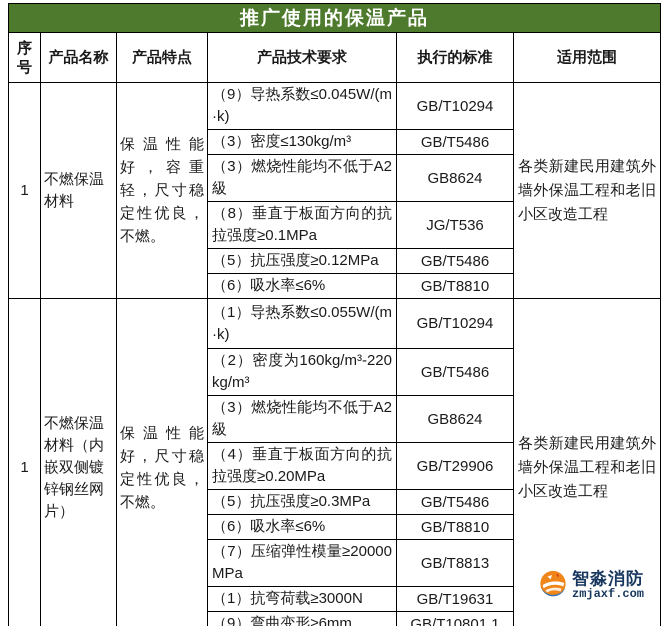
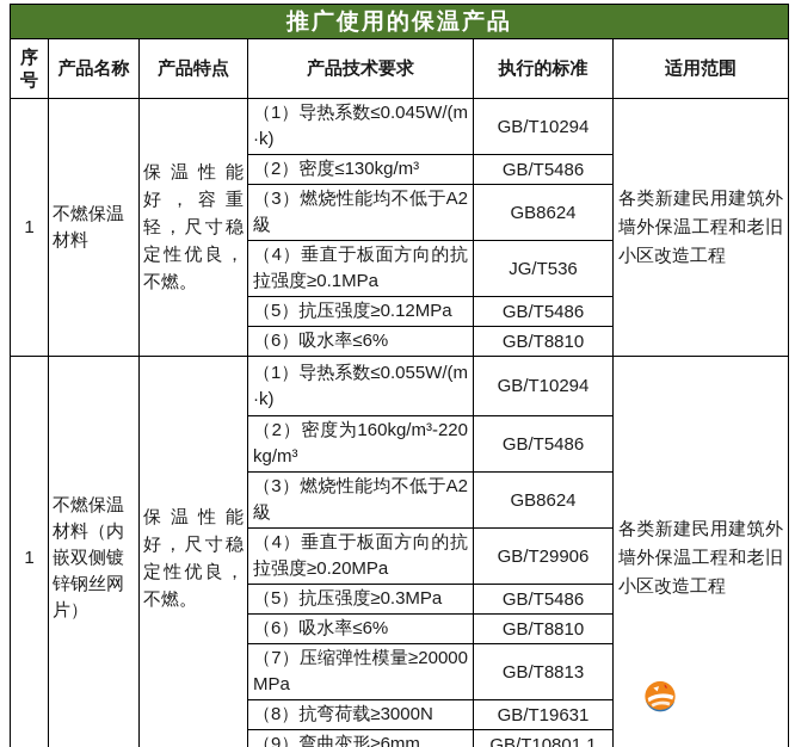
  推广使用的保温产品
  序号	产品名称	产品特点	产品技术要求	执行的标准	适用范围
- 1	不燃保温材料	保温性能好，容重轻，尺寸稳定性优良，不燃。	（9）导热系数≤0.045W/(m·k)	GB/T10294	各类新建民用建筑外墙外保温工程和老旧小区改造工程
+ 1	不燃保温材料	保温性能好，容重轻，尺寸稳定性优良，不燃。	（1）导热系数≤0.045W/(m·k)	GB/T10294	各类新建民用建筑外墙外保温工程和老旧小区改造工程
- （3）密度≤130kg/m³	GB/T5486
+ （2）密度≤130kg/m³	GB/T5486
  （3）燃烧性能均不低于A2級	GB8624
- （8）垂直于板面方向的抗拉强度≥0.1MPa	JG/T536
+ （4）垂直于板面方向的抗拉强度≥0.1MPa	JG/T536
  （5）抗压强度≥0.12MPa	GB/T5486
  （6）吸水率≤6%	GB/T8810
  1	不燃保温材料（内嵌双侧镀锌钢丝网片）	保温性能好，尺寸稳定性优良，不燃。	（1）导热系数≤0.055W/(m·k)	GB/T10294	各类新建民用建筑外墙外保温工程和老旧小区改造工程
  （2）密度为160kg/m³-220kg/m³	GB/T5486
  （3）燃烧性能均不低于A2級	GB8624
  （4）垂直于板面方向的抗拉强度≥0.20MPa	GB/T29906
  （5）抗压强度≥0.3MPa	GB/T5486
  （6）吸水率≤6%	GB/T8810
  （7）压缩弹性模量≥20000MPa	GB/T8813
- （1）抗弯荷载≥3000N	GB/T19631
+ （8）抗弯荷载≥3000N	GB/T19631
  （9）弯曲变形≥6mm	GB/T10801.1
- 智淼消防
- zmjaxf.com
